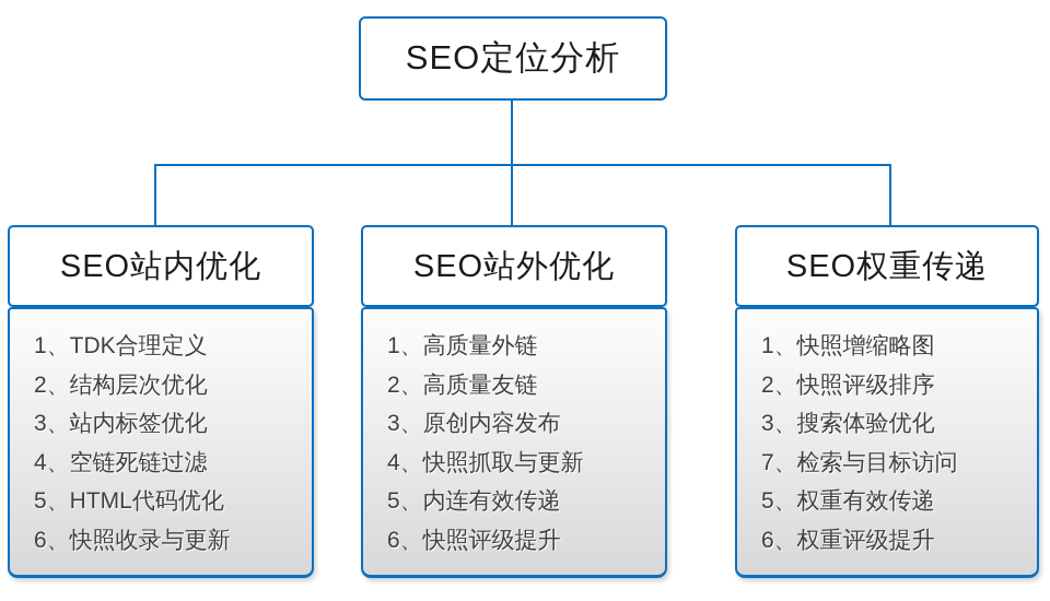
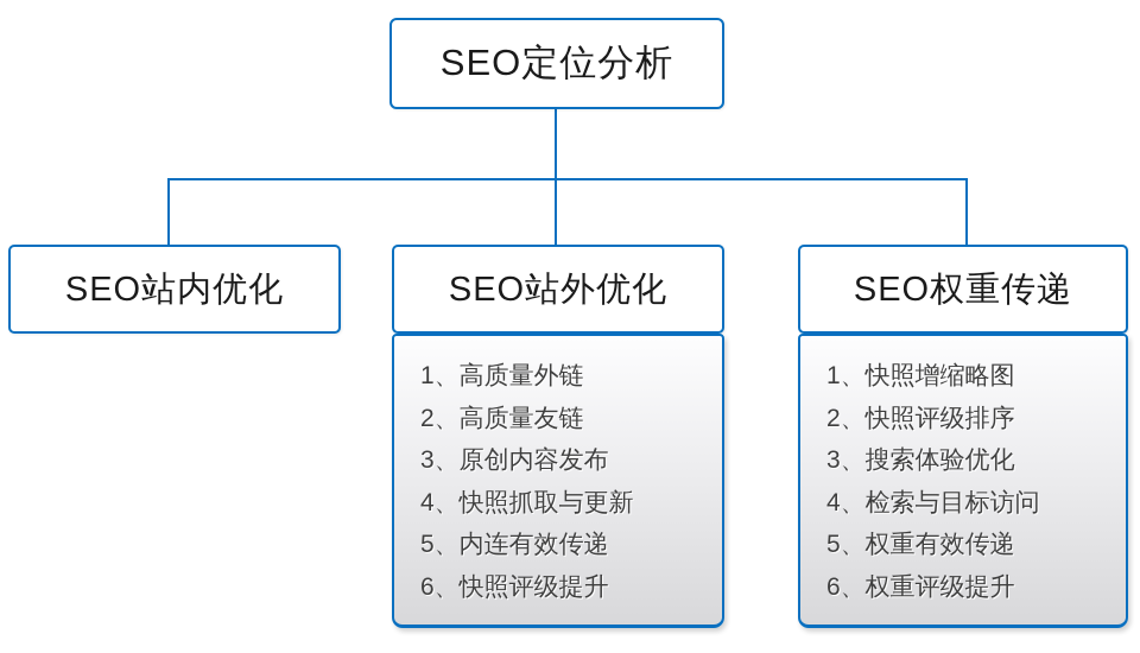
  SEO定位分析
  SEO站内优化
- 1、TDK合理定义
- 2、结构层次优化
- 3、站内标签优化
- 4、空链死链过滤
- 5、HTML代码优化
- 6、快照收录与更新
  SEO站外优化
  1、高质量外链
  2、高质量友链
  3、原创内容发布
  4、快照抓取与更新
  5、内连有效传递
  6、快照评级提升
  SEO权重传递
  1、快照增缩略图
  2、快照评级排序
  3、搜索体验优化
- 7、检索与目标访问
+ 4、检索与目标访问
  5、权重有效传递
  6、权重评级提升
